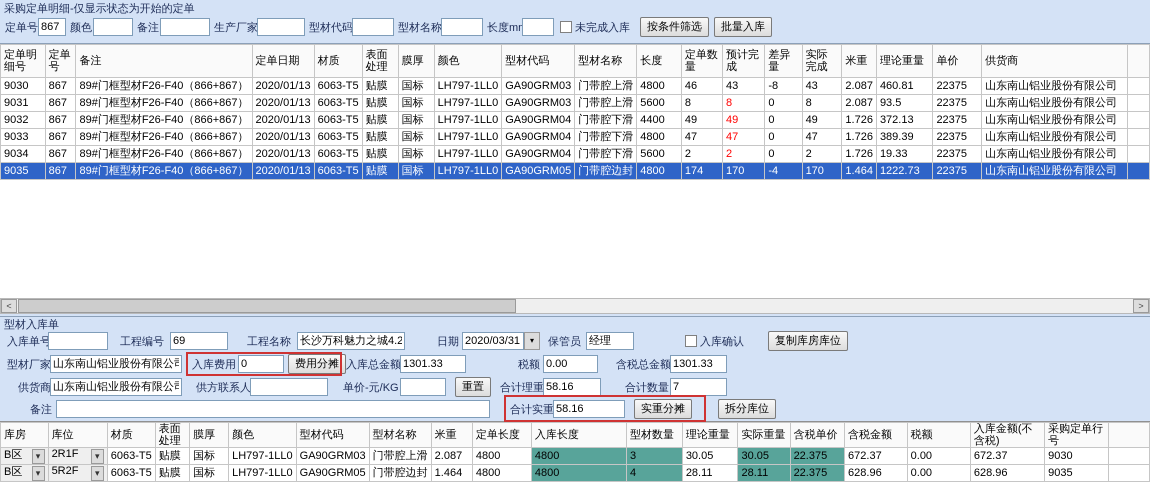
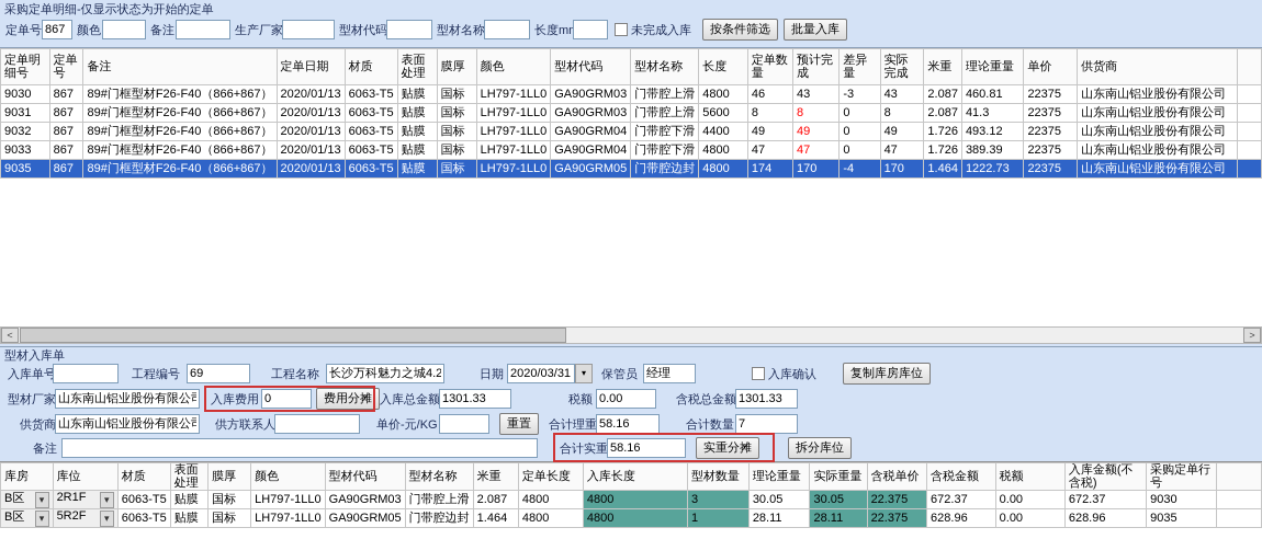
  采购定单明细-仅显示状态为开始的定单
  定单号
  867
  颜色
  备注
  生产厂家
  型材代码
  型材名称
  长度m
  未完成入库
  按条件筛选
  批量入库
  定单明细号	定单号	备注	定单日期	材质	表面处理	膜厚	颜色	型材代码	型材名称	长度	定单数量	预计完成	差异量	实际完成	米重	理论重量	单价	供货商
- 9030	867	89#门框型材F26-F40（866+867）	2020/01/13	6063-T5	贴膜	国标	LH797-1LL0	GA90GRM03	门带腔上滑	4800	46	43	-8	43	2.087	460.81	22375	山东南山铝业股份有限公司
+ 9030	867	89#门框型材F26-F40（866+867）	2020/01/13	6063-T5	贴膜	国标	LH797-1LL0	GA90GRM03	门带腔上滑	4800	46	43	-3	43	2.087	460.81	22375	山东南山铝业股份有限公司
- 9031	867	89#门框型材F26-F40（866+867）	2020/01/13	6063-T5	贴膜	国标	LH797-1LL0	GA90GRM03	门带腔上滑	5600	8	8	0	8	2.087	93.5	22375	山东南山铝业股份有限公司
+ 9031	867	89#门框型材F26-F40（866+867）	2020/01/13	6063-T5	贴膜	国标	LH797-1LL0	GA90GRM03	门带腔上滑	5600	8	8	0	8	2.087	41.3	22375	山东南山铝业股份有限公司
- 9032	867	89#门框型材F26-F40（866+867）	2020/01/13	6063-T5	贴膜	国标	LH797-1LL0	GA90GRM04	门带腔下滑	4400	49	49	0	49	1.726	372.13	22375	山东南山铝业股份有限公司
+ 9032	867	89#门框型材F26-F40（866+867）	2020/01/13	6063-T5	贴膜	国标	LH797-1LL0	GA90GRM04	门带腔下滑	4400	49	49	0	49	1.726	493.12	22375	山东南山铝业股份有限公司
  9033	867	89#门框型材F26-F40（866+867）	2020/01/13	6063-T5	贴膜	国标	LH797-1LL0	GA90GRM04	门带腔下滑	4800	47	47	0	47	1.726	389.39	22375	山东南山铝业股份有限公司
- 9034	867	89#门框型材F26-F40（866+867）	2020/01/13	6063-T5	贴膜	国标	LH797-1LL0	GA90GRM04	门带腔下滑	5600	2	2	0	2	1.726	19.33	22375	山东南山铝业股份有限公司
  9035	867	89#门框型材F26-F40（866+867）	2020/01/13	6063-T5	贴膜	国标	LH797-1LL0	GA90GRM05	门带腔边封	4800	174	170	-4	170	1.464	1222.73	22375	山东南山铝业股份有限公司
  <
  >
  型材入库单
  入库单号
  工程编号
  69
  工程名称
  长沙万科魅力之城4.2
  日期
  2020/03/31
  ▾
  保管员
  经理
  入库确认
  复制库房库位
  型材厂家
  山东南山铝业股份有限公
  入库费用
  0
  费用分摊
  入库总金额
  1301.33
  税额
  0.00
  含税总金额
  1301.33
  供货商
  山东南山铝业股份有限公
  供方联系人
  单价-元/KG
  重置
  合计理重
  58.16
  合计数量
  7
  备注
  合计实重
  58.16
  实重分摊
  拆分库位
  库房	库位	材质	表面处理	膜厚	颜色	型材代码	型材名称	米重	定单长度	入库长度	型材数量	理论重量	实际重量	含税单价	含税金额	税额	入库金额(不含税)	采购定单行号
  ▾B区	▾2R1F	6063-T5	贴膜	国标	LH797-1LL0	GA90GRM03	门带腔上滑	2.087	4800	4800	3	30.05	30.05	22.375	672.37	0.00	672.37	9030
- ▾B区	▾5R2F	6063-T5	贴膜	国标	LH797-1LL0	GA90GRM05	门带腔边封	1.464	4800	4800	4	28.11	28.11	22.375	628.96	0.00	628.96	9035
+ ▾B区	▾5R2F	6063-T5	贴膜	国标	LH797-1LL0	GA90GRM05	门带腔边封	1.464	4800	4800	1	28.11	28.11	22.375	628.96	0.00	628.96	9035
